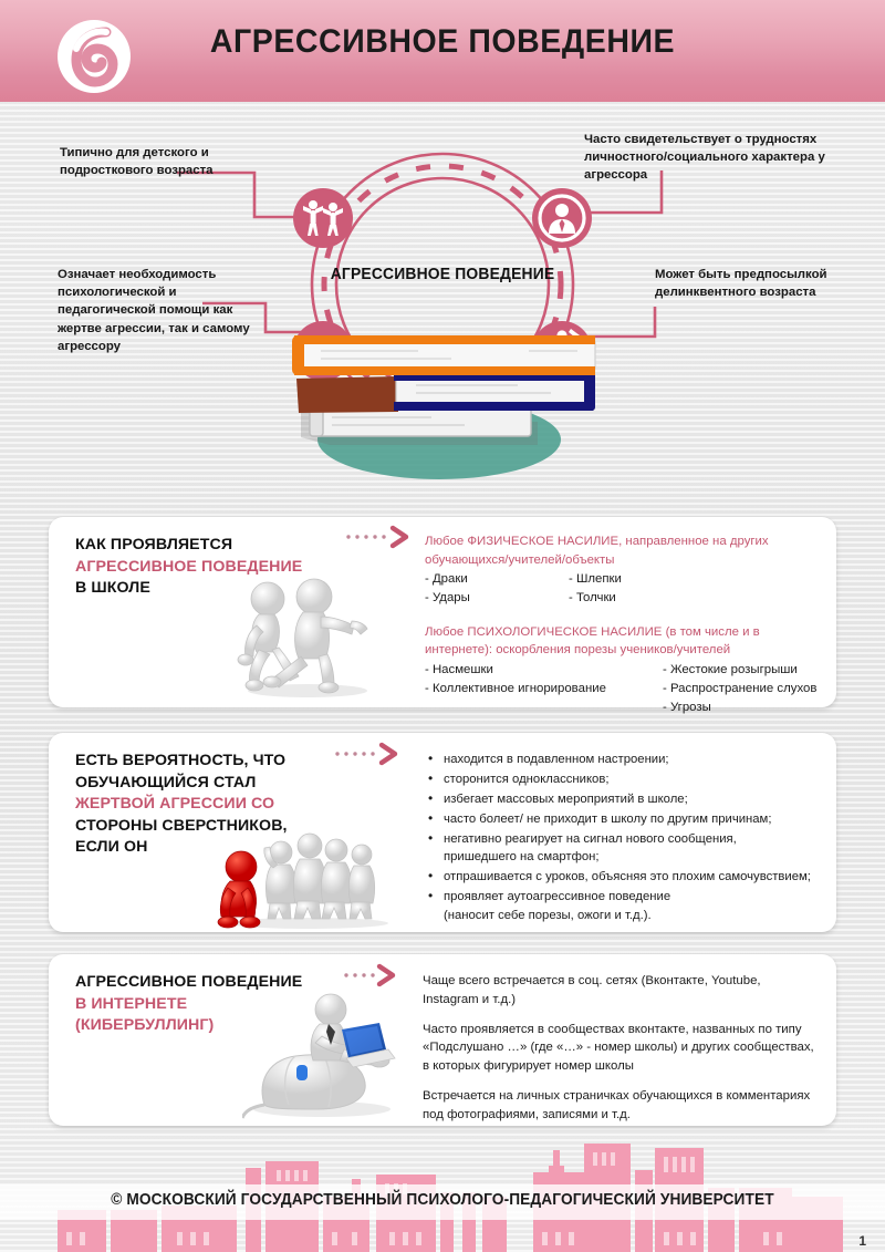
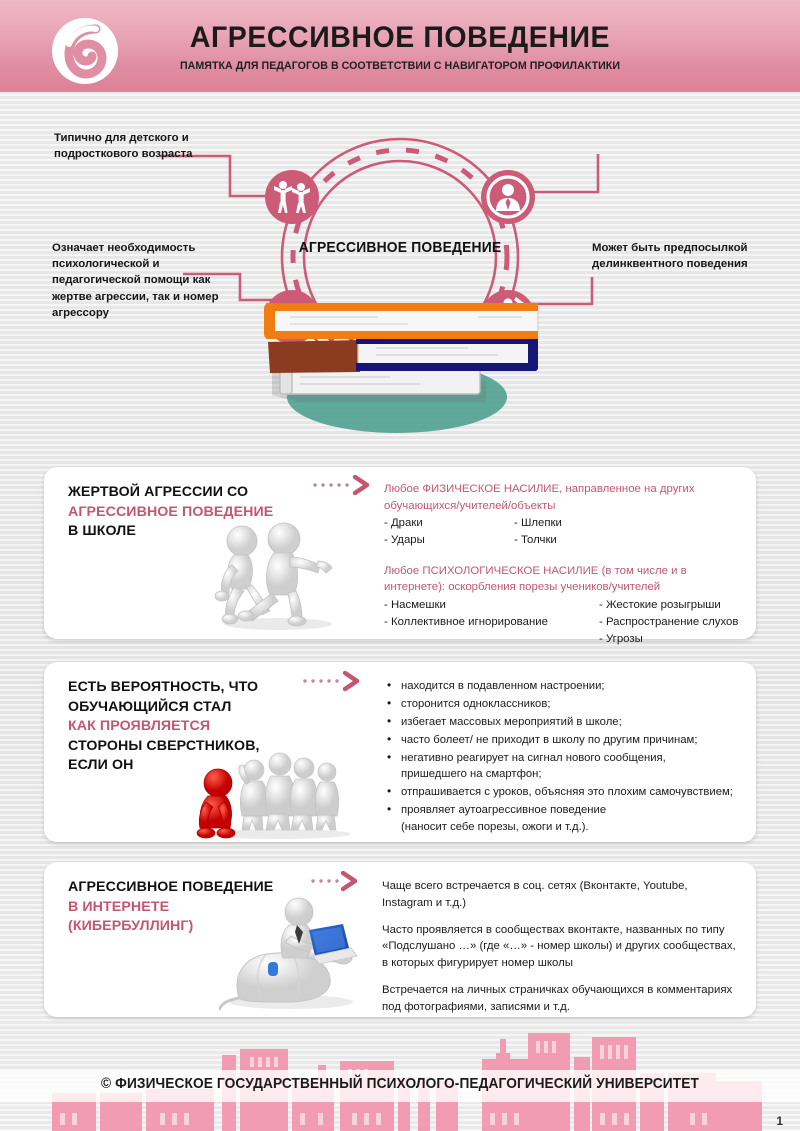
  АГРЕССИВНОЕ ПОВЕДЕНИЕ
+ ПАМЯТКА ДЛЯ ПЕДАГОГОВ В СООТВЕТСТВИИ С НАВИГАТОРОМ ПРОФИЛАКТИКИ
  Типично для детского и подросткового возраста
- Означает необходимость психологической и педагогической помощи как жертве агрессии, так и самому агрессору
+ Означает необходимость психологической и педагогической помощи как жертве агрессии, так и номер агрессору
- Часто свидетельствует о трудностях личностного/социального характера у агрессора
- Может быть предпосылкой делинквентного возраста
+ Может быть предпосылкой делинквентного поведения
  АГРЕССИВНОЕ ПОВЕДЕНИЕ
- КАК ПРОЯВЛЯЕТСЯ
+ ЖЕРТВОЙ АГРЕССИИ СО
  АГРЕССИВНОЕ ПОВЕДЕНИЕ
  В ШКОЛЕ
  Любое ФИЗИЧЕСКОЕ НАСИЛИЕ, направленное на других обучающихся/учителей/объекты
  - Драки
  - Удары
  - Шлепки
  - Толчки
  Любое ПСИХОЛОГИЧЕСКОЕ НАСИЛИЕ (в том числе и в интернете): оскорбления порезы учеников/учителей
  - Насмешки
  - Коллективное игнорирование
  - Жестокие розыгрыши
  - Распространение слухов
  - Угрозы
  ЕСТЬ ВЕРОЯТНОСТЬ, ЧТО
  ОБУЧАЮЩИЙСЯ СТАЛ
- ЖЕРТВОЙ АГРЕССИИ СО
+ КАК ПРОЯВЛЯЕТСЯ
  СТОРОНЫ СВЕРСТНИКОВ,
  ЕСЛИ ОН
  находится в подавленном настроении;
  сторонится одноклассников;
  избегает массовых мероприятий в школе;
  часто болеет/ не приходит в школу по другим причинам;
  негативно реагирует на сигнал нового сообщения,
  пришедшего на смартфон;
  отпрашивается с уроков, объясняя это плохим самочувствием;
  проявляет аутоагрессивное поведение
  (наносит себе порезы, ожоги и т.д.).
  АГРЕССИВНОЕ ПОВЕДЕНИЕ
  В ИНТЕРНЕТЕ
  (КИБЕРБУЛЛИНГ)
  Чаще всего встречается в соц. сетях (Вконтакте, Youtube, Instagram и т.д.)
  Часто проявляется в сообществах вконтакте, названных по типу «Подслушано …» (где «…» - номер школы) и других сообществах, в которых фигурирует номер школы
  Встречается на личных страничках обучающихся в комментариях под фотографиями, записями и т.д.
- © МОСКОВСКИЙ ГОСУДАРСТВЕННЫЙ ПСИХОЛОГО-ПЕДАГОГИЧЕСКИЙ УНИВЕРСИТЕТ
+ © ФИЗИЧЕСКОЕ ГОСУДАРСТВЕННЫЙ ПСИХОЛОГО-ПЕДАГОГИЧЕСКИЙ УНИВЕРСИТЕТ
  1
